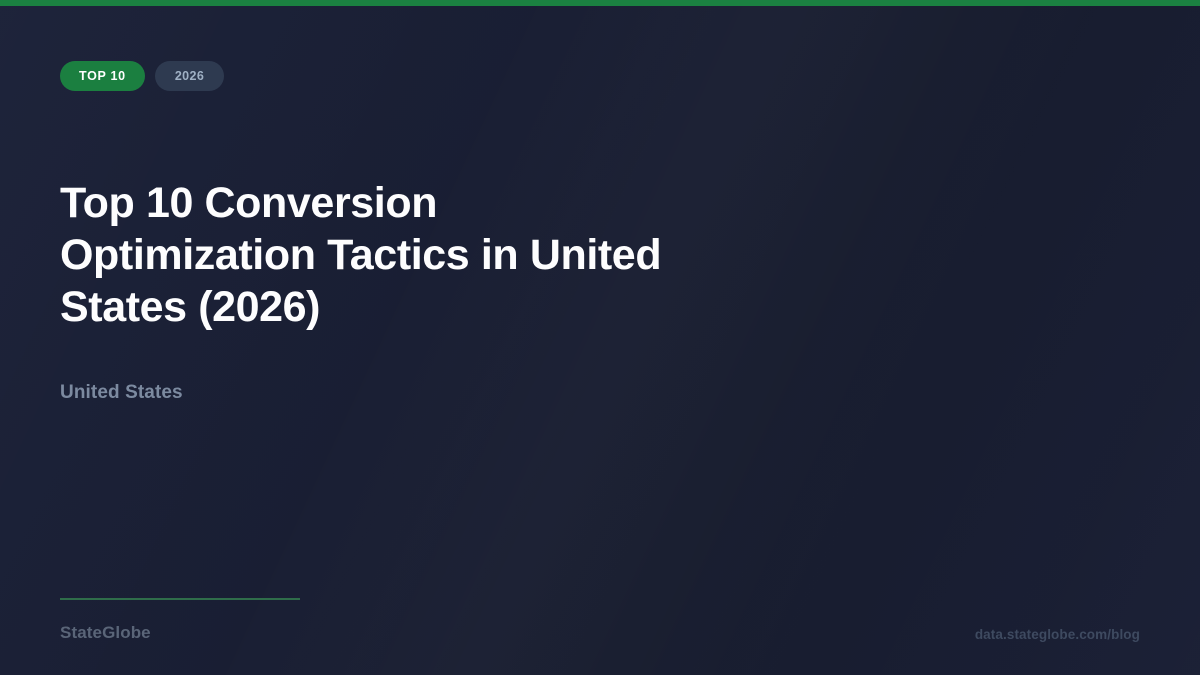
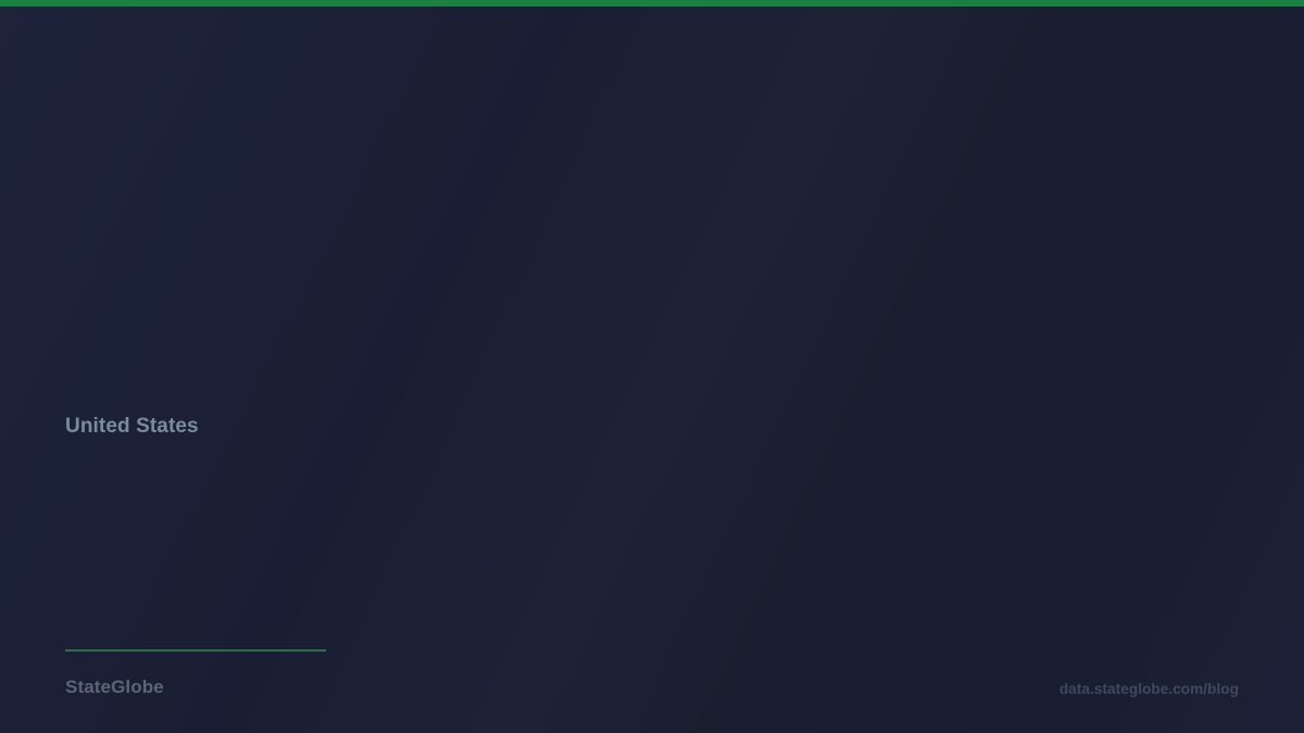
- TOP 10
- 2026
- Top 10 Conversion Optimization Tactics in United States (2026)
  United States
  StateGlobe
  data.stateglobe.com/blog
